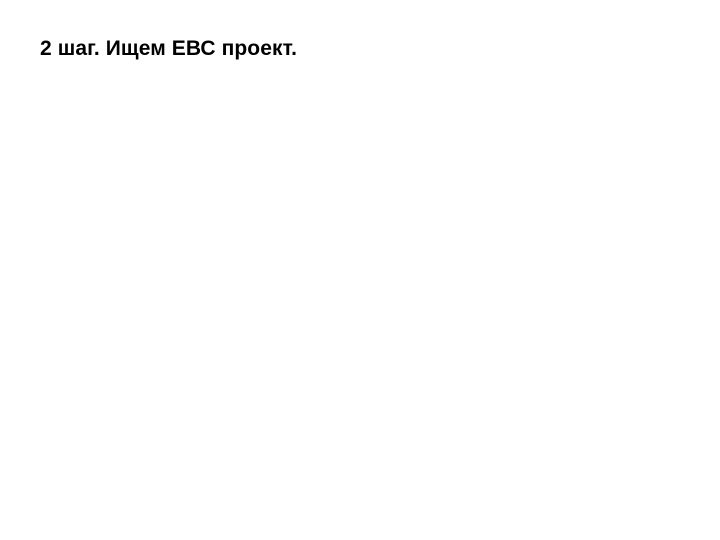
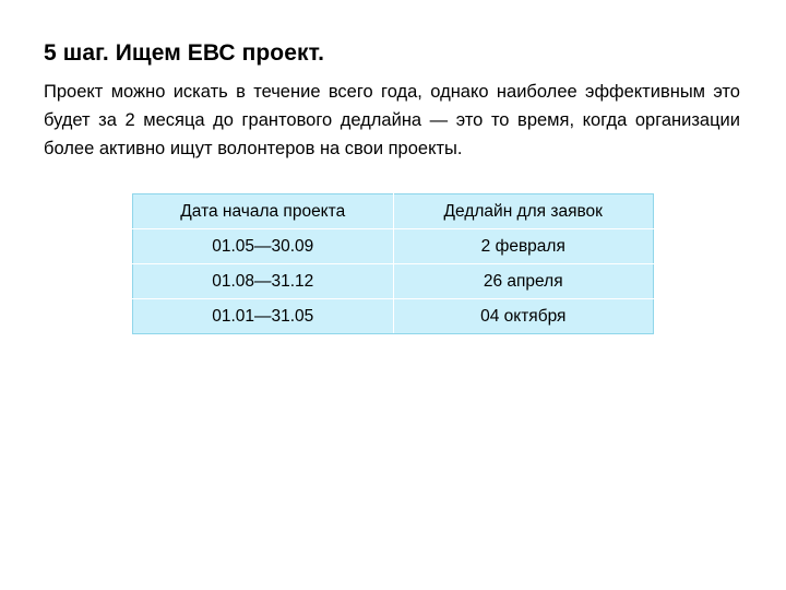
- 2 шаг. Ищем EВС проект.
+ 5 шаг. Ищем EВС проект.
+ Проект можно искать в течение всего года, однако наиболее эффективным это будет за 2 месяца до грантового дедлайна — это то время, когда организации более активно ищут волонтеров на свои проекты.
+ Дата начала проекта	Дедлайн для заявок
+ 01.05—30.09	2 февраля
+ 01.08—31.12	26 апреля
+ 01.01—31.05	04 октября
